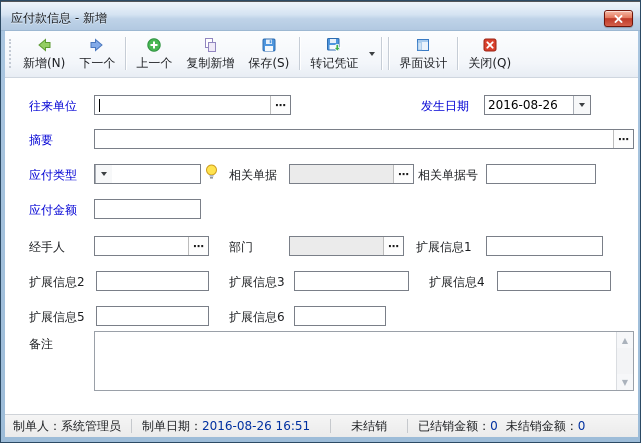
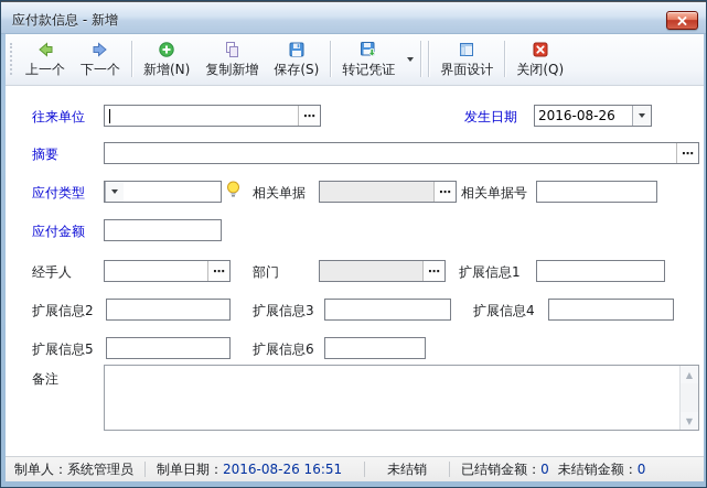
  应付款信息 - 新增
- 新增(N)
+ 上一个
  下一个
- 上一个
+ 新增(N)
  复制新增
  保存(S)
  转记凭证
  界面设计
  关闭(Q)
  往来单位
  ⋯
  发生日期
  2016-08-26
  摘要
  ⋯
  应付类型
  相关单据
  ⋯
  相关单据号
  应付金额
  经手人
  ⋯
  部门
  ⋯
  扩展信息1
  扩展信息2
  扩展信息3
  扩展信息4
  扩展信息5
  扩展信息6
  备注
  ▲
  ▼
  制单人：
  系统管理员
  制单日期：
  2016-08-26 16:51
  未结销
  已结销金额：
  0
  未结销金额：
  0
